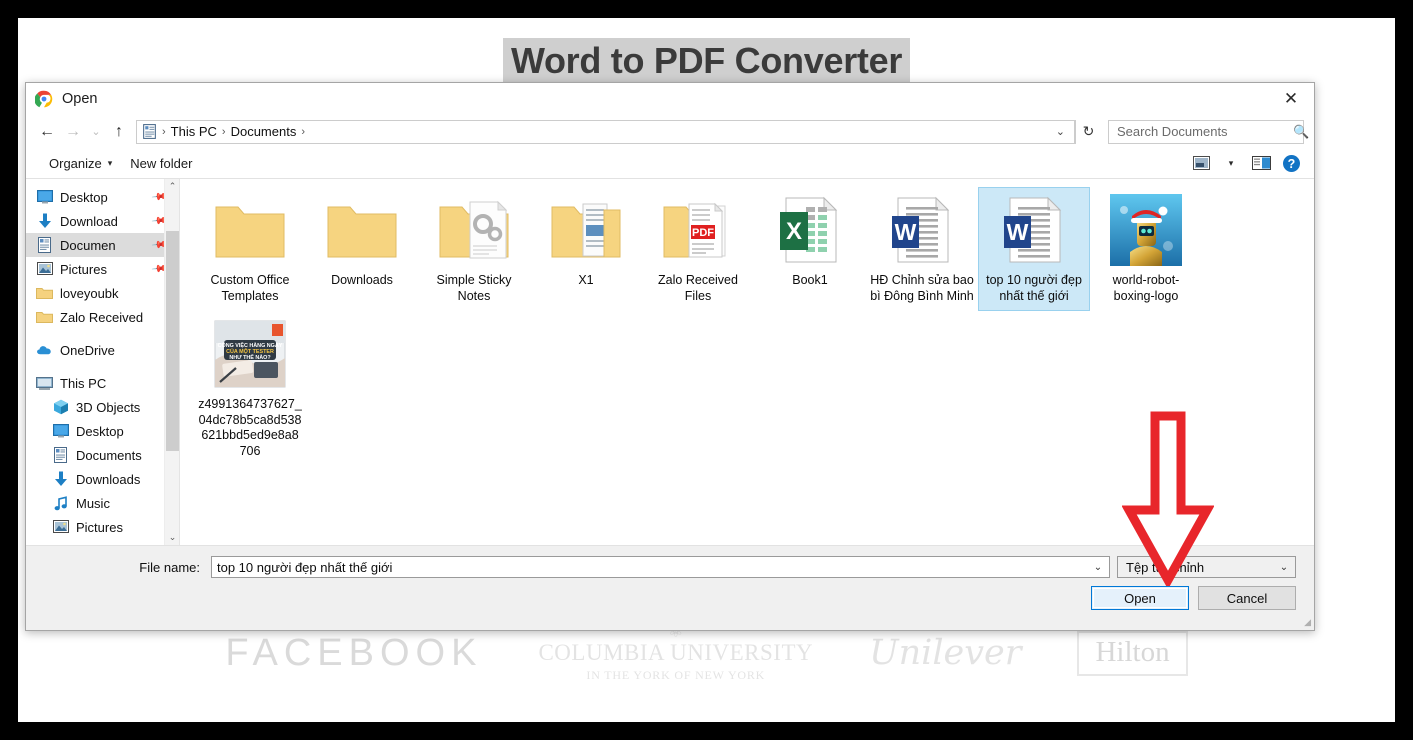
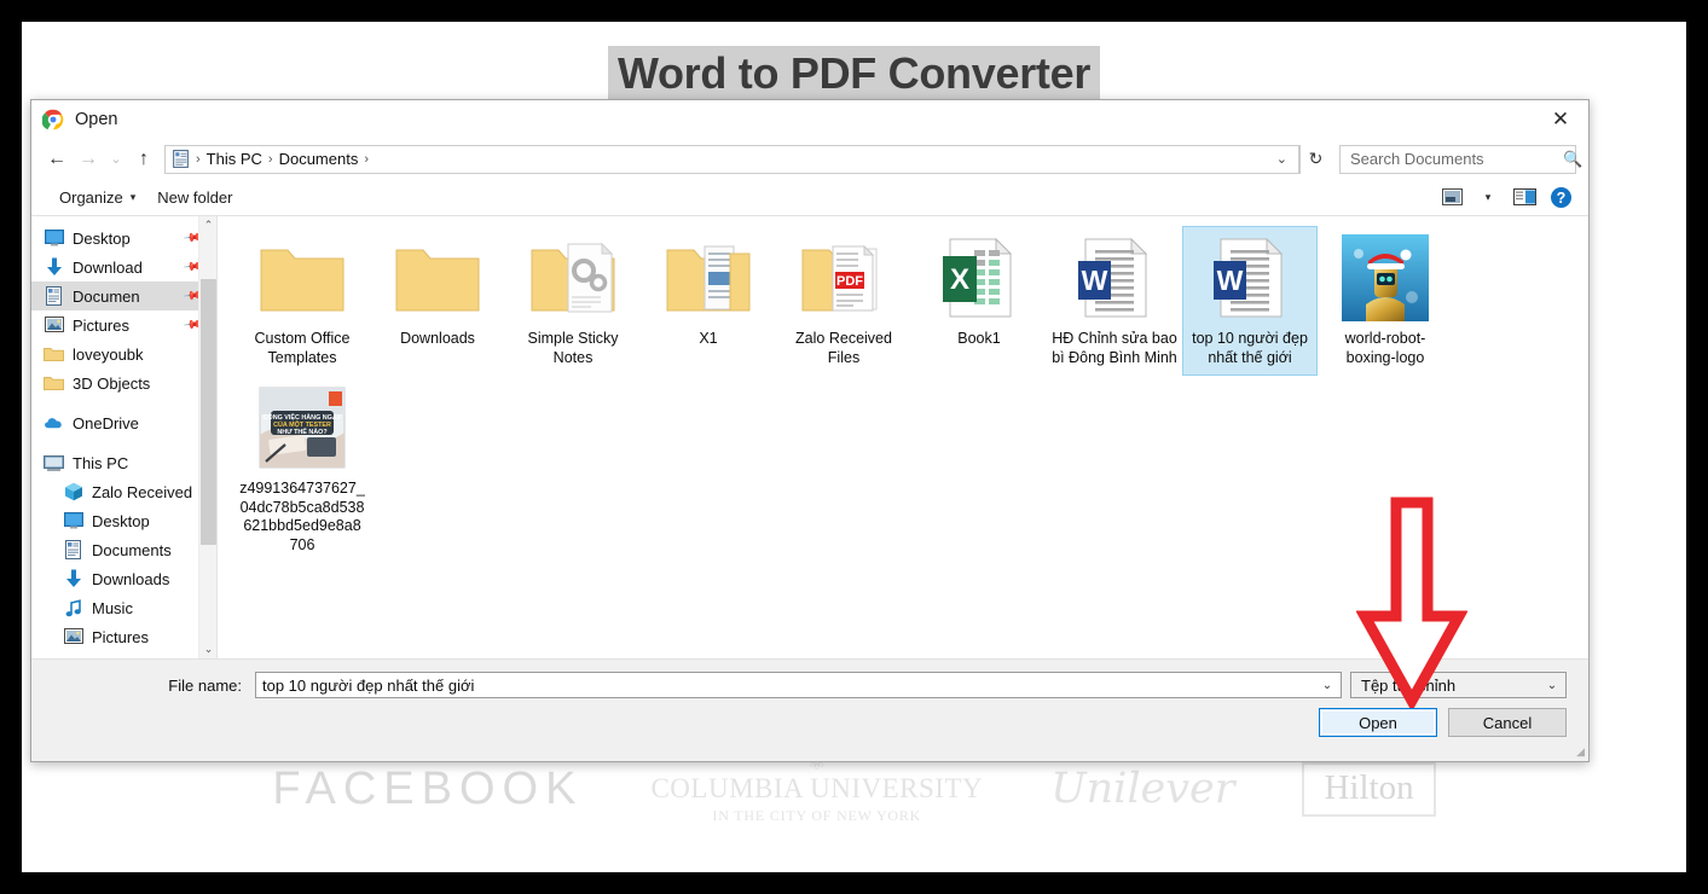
  Word to PDF Converter
  FACEBOOK
  ⚛
  COLUMBIA UNIVERSITY
- IN THE YORK OF NEW YORK
+ IN THE CITY OF NEW YORK
  Unilever
  Hilton
  Open
  ✕
  ←
  →
  ⌄
  ↑
  ›
  This PC
  ›
  Documents
  ›
  ⌄
  ↻
  Search Documents
  🔍
  Organize
  ▾
  New folder
  ▾
  ?
  Desktop
  Download
  Documen
  Pictures
  loveyoubk
- Zalo Received
+ 3D Objects
  OneDrive
  This PC
- 3D Objects
+ Zalo Received
  Desktop
  Documents
  Downloads
  Music
  Pictures
  ⌃
  ⌄
  Custom Office Templates
  Downloads
  Simple Sticky Notes
  X1
  PDF
  Zalo Received Files
  X
  Book1
  W
  HĐ Chỉnh sửa bao bì Đông Bình Minh
  W
  top 10 người đẹp nhất thế giới
  world-robot-boxing-logo
  z4991364737627_04dc78b5ca8d538621bbd5ed9e8a8706
  File name:
  top 10 người đẹp nhất thế giới
  ⌄
  Tệp thỉnh
  ⌄
  Open
  Cancel
  ◢
